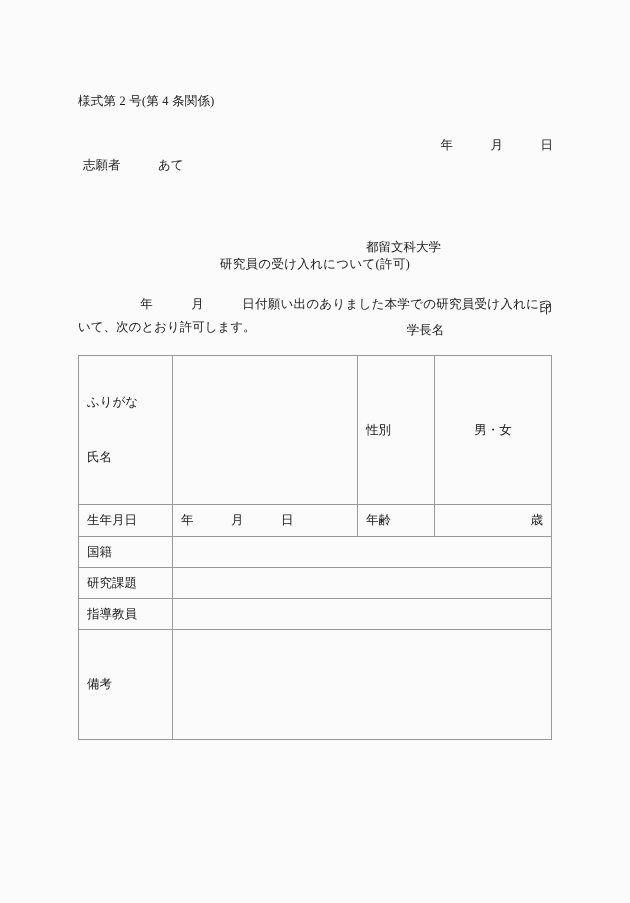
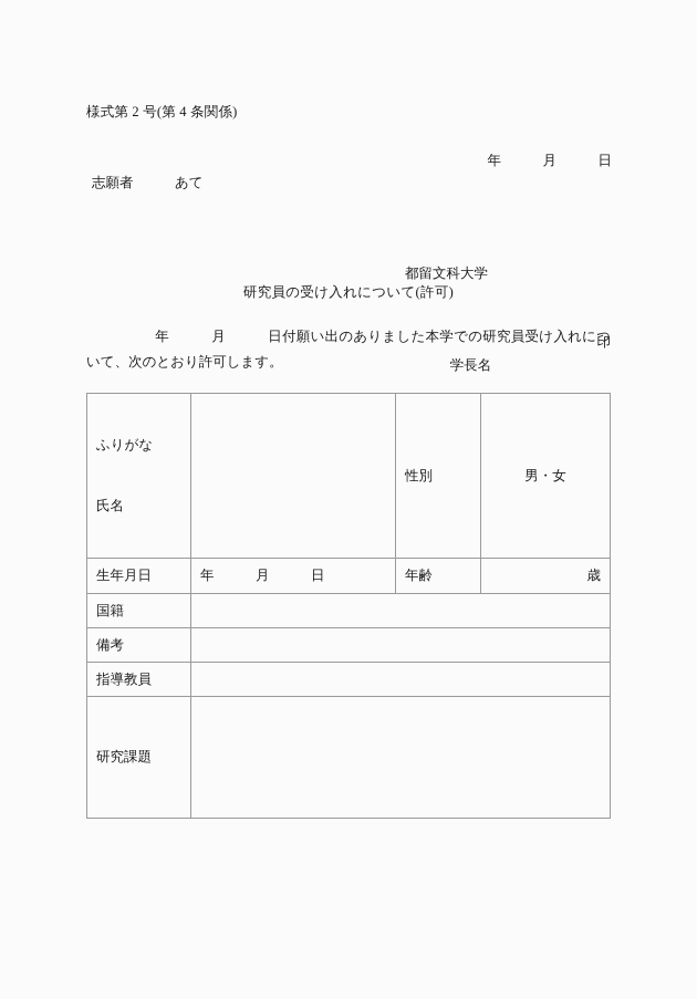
  様式第 2 号(第 4 条関係)
  年 月 日
  志願者 あて
  都留文科大学
  学長名
  印
  研究員の受け入れについて(許可)
  年 月 日付願い出のありました本学での研究員受け入れについて、次のとおり許可します。
  ふりがな 氏名		性別	男・女
  生年月日	年 月 日	年齢	歳
  国籍
- 研究課題
+ 備考
  指導教員
- 備考
+ 研究課題
